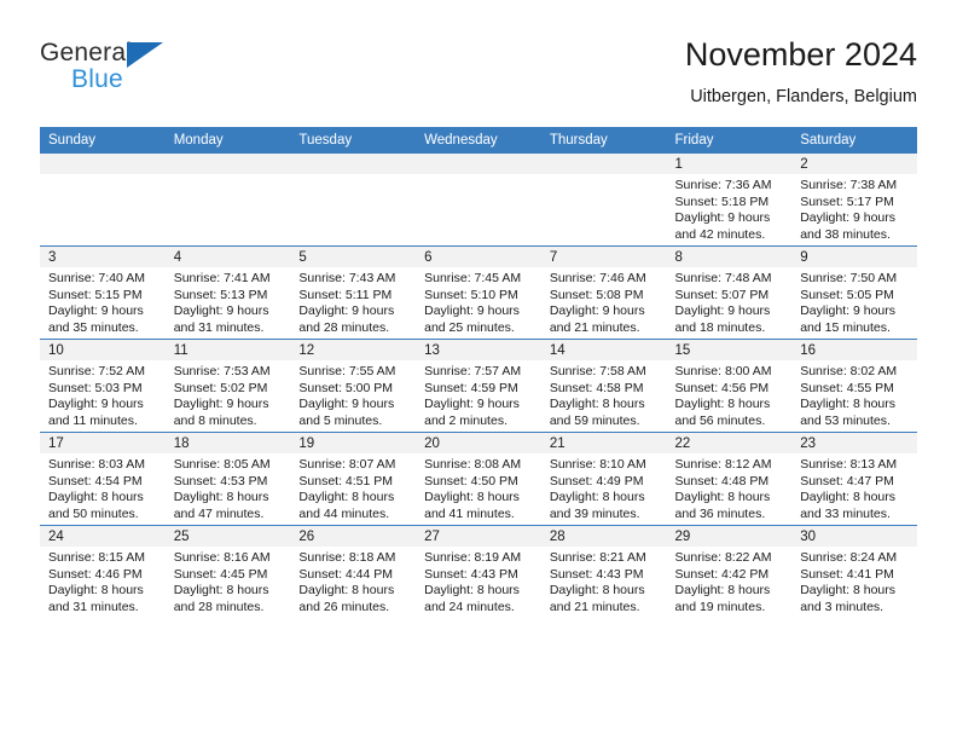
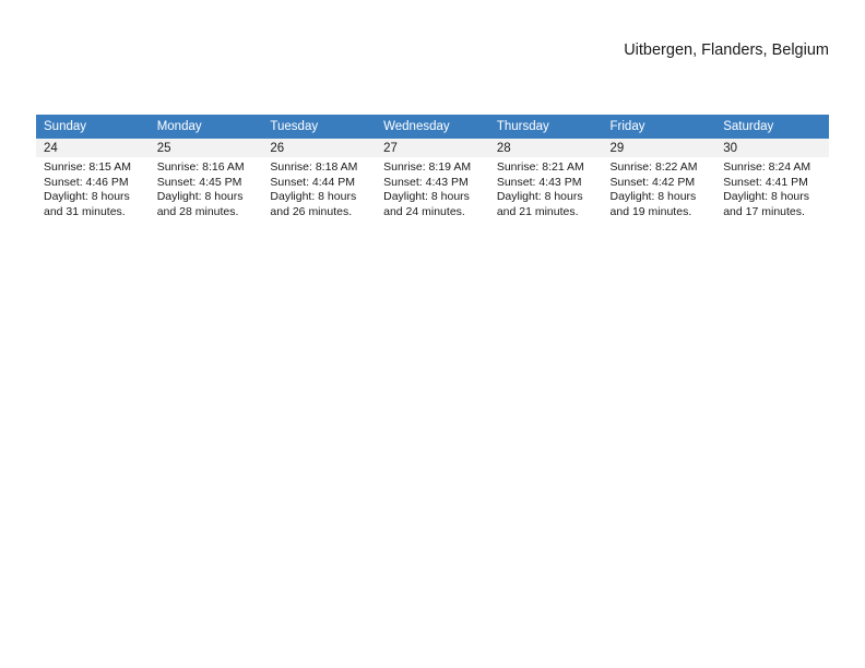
- General
- Blue
- November 2024
  Uitbergen, Flanders, Belgium
  Sunday	Monday	Tuesday	Wednesday	Thursday	Friday	Saturday
- 					1Sunrise: 7:36 AMSunset: 5:18 PMDaylight: 9 hoursand 42 minutes.	2Sunrise: 7:38 AMSunset: 5:17 PMDaylight: 9 hoursand 38 minutes.
- 3Sunrise: 7:40 AMSunset: 5:15 PMDaylight: 9 hoursand 35 minutes.	4Sunrise: 7:41 AMSunset: 5:13 PMDaylight: 9 hoursand 31 minutes.	5Sunrise: 7:43 AMSunset: 5:11 PMDaylight: 9 hoursand 28 minutes.	6Sunrise: 7:45 AMSunset: 5:10 PMDaylight: 9 hoursand 25 minutes.	7Sunrise: 7:46 AMSunset: 5:08 PMDaylight: 9 hoursand 21 minutes.	8Sunrise: 7:48 AMSunset: 5:07 PMDaylight: 9 hoursand 18 minutes.	9Sunrise: 7:50 AMSunset: 5:05 PMDaylight: 9 hoursand 15 minutes.
- 10Sunrise: 7:52 AMSunset: 5:03 PMDaylight: 9 hoursand 11 minutes.	11Sunrise: 7:53 AMSunset: 5:02 PMDaylight: 9 hoursand 8 minutes.	12Sunrise: 7:55 AMSunset: 5:00 PMDaylight: 9 hoursand 5 minutes.	13Sunrise: 7:57 AMSunset: 4:59 PMDaylight: 9 hoursand 2 minutes.	14Sunrise: 7:58 AMSunset: 4:58 PMDaylight: 8 hoursand 59 minutes.	15Sunrise: 8:00 AMSunset: 4:56 PMDaylight: 8 hoursand 56 minutes.	16Sunrise: 8:02 AMSunset: 4:55 PMDaylight: 8 hoursand 53 minutes.
- 17Sunrise: 8:03 AMSunset: 4:54 PMDaylight: 8 hoursand 50 minutes.	18Sunrise: 8:05 AMSunset: 4:53 PMDaylight: 8 hoursand 47 minutes.	19Sunrise: 8:07 AMSunset: 4:51 PMDaylight: 8 hoursand 44 minutes.	20Sunrise: 8:08 AMSunset: 4:50 PMDaylight: 8 hoursand 41 minutes.	21Sunrise: 8:10 AMSunset: 4:49 PMDaylight: 8 hoursand 39 minutes.	22Sunrise: 8:12 AMSunset: 4:48 PMDaylight: 8 hoursand 36 minutes.	23Sunrise: 8:13 AMSunset: 4:47 PMDaylight: 8 hoursand 33 minutes.
- 24Sunrise: 8:15 AMSunset: 4:46 PMDaylight: 8 hoursand 31 minutes.	25Sunrise: 8:16 AMSunset: 4:45 PMDaylight: 8 hoursand 28 minutes.	26Sunrise: 8:18 AMSunset: 4:44 PMDaylight: 8 hoursand 26 minutes.	27Sunrise: 8:19 AMSunset: 4:43 PMDaylight: 8 hoursand 24 minutes.	28Sunrise: 8:21 AMSunset: 4:43 PMDaylight: 8 hoursand 21 minutes.	29Sunrise: 8:22 AMSunset: 4:42 PMDaylight: 8 hoursand 19 minutes.	30Sunrise: 8:24 AMSunset: 4:41 PMDaylight: 8 hoursand 3 minutes.
+ 24Sunrise: 8:15 AMSunset: 4:46 PMDaylight: 8 hoursand 31 minutes.	25Sunrise: 8:16 AMSunset: 4:45 PMDaylight: 8 hoursand 28 minutes.	26Sunrise: 8:18 AMSunset: 4:44 PMDaylight: 8 hoursand 26 minutes.	27Sunrise: 8:19 AMSunset: 4:43 PMDaylight: 8 hoursand 24 minutes.	28Sunrise: 8:21 AMSunset: 4:43 PMDaylight: 8 hoursand 21 minutes.	29Sunrise: 8:22 AMSunset: 4:42 PMDaylight: 8 hoursand 19 minutes.	30Sunrise: 8:24 AMSunset: 4:41 PMDaylight: 8 hoursand 17 minutes.
